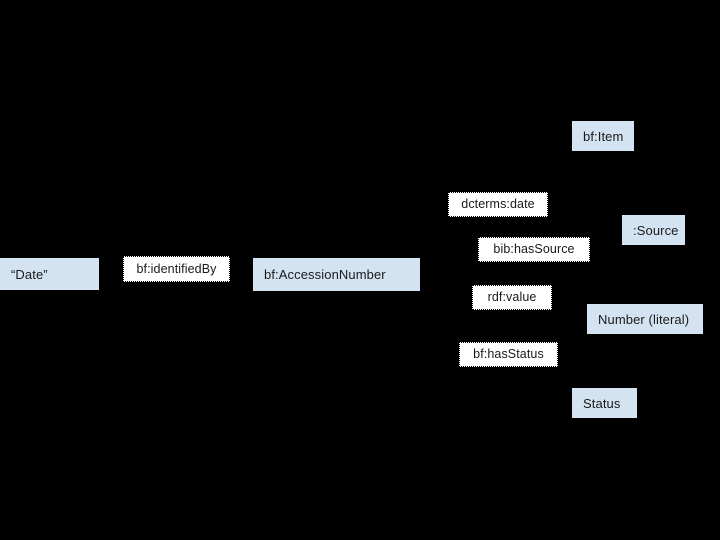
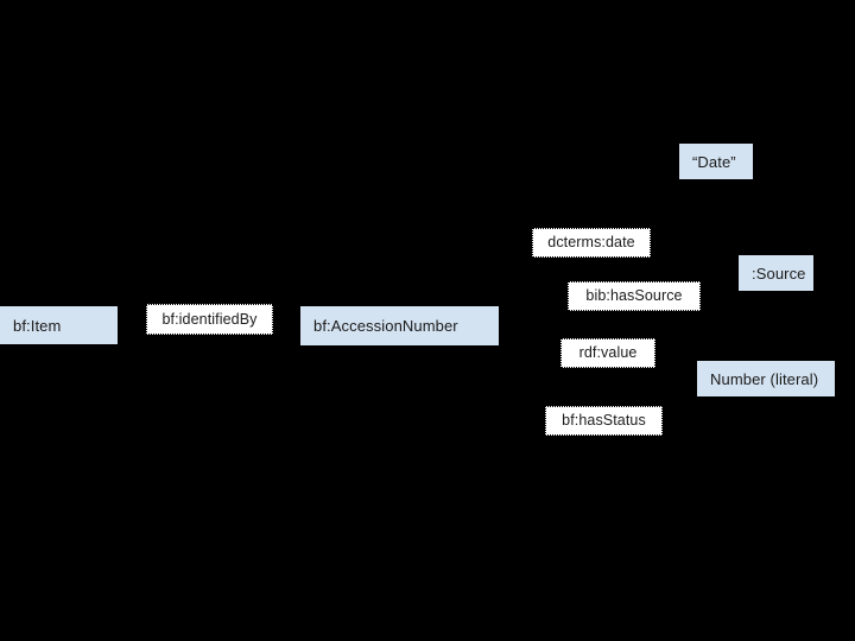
- “Date”
+ bf:Item
  bf:AccessionNumber
- bf:Item
+ “Date”
  :Source
  Number (literal)
- Status
  bf:identifiedBy
  dcterms:date
  bib:hasSource
  rdf:value
  bf:hasStatus
